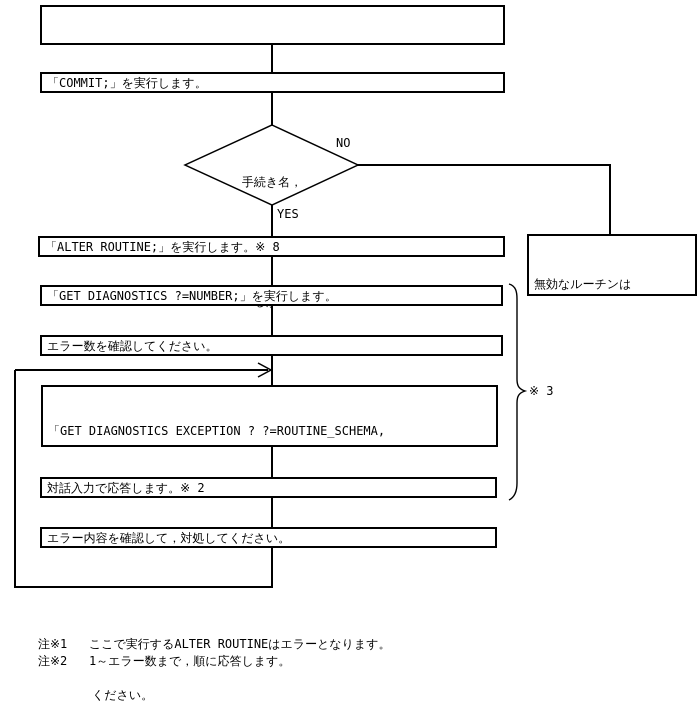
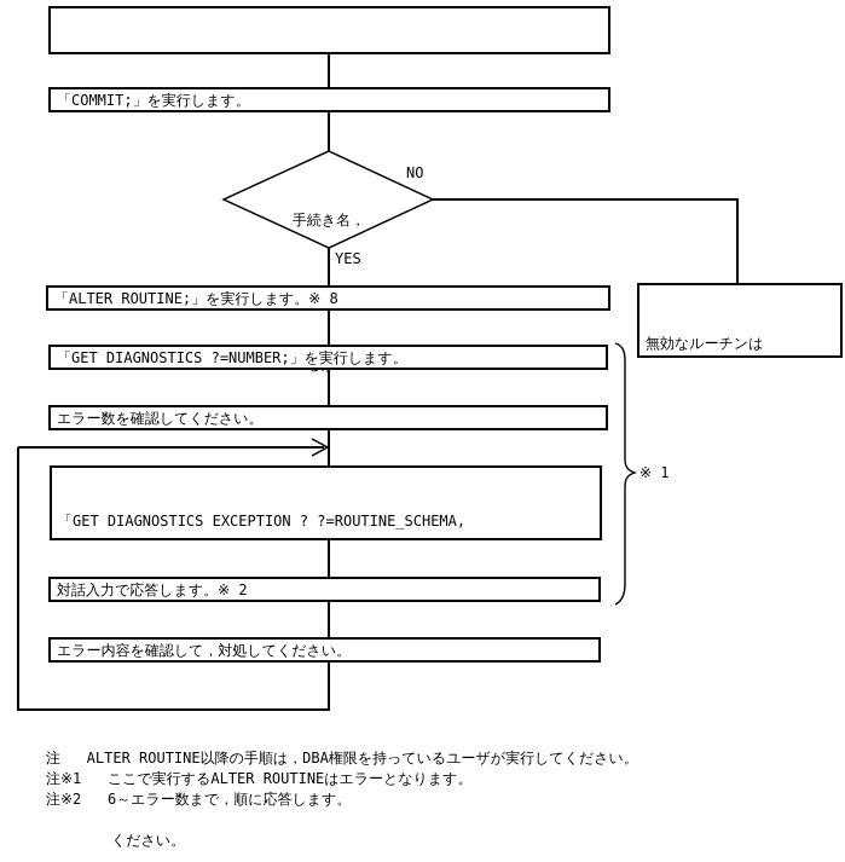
  「COMMIT;」を実行します。
  手続き名，
  NO
  YES
  「ALTER ROUTINE;」を実行します。※ 8
  無効なルーチンは
  「GET DIAGNOSTICS ?=NUMBER;」を実行します。
  エラー数を確認してください。
  「GET DIAGNOSTICS EXCEPTION ? ?=ROUTINE_SCHEMA,
  対話入力で応答します。※ 2
  エラー内容を確認して，対処してください。
- ※ 3
+ ※ 1
+ 注 ALTER ROUTINE以降の手順は，DBA権限を持っているユーザが実行してください。
  注※1 ここで実行するALTER ROUTINEはエラーとなります。
- 注※2 1～エラー数まで，順に応答します。
+ 注※2 6～エラー数まで，順に応答します。
  ください。
